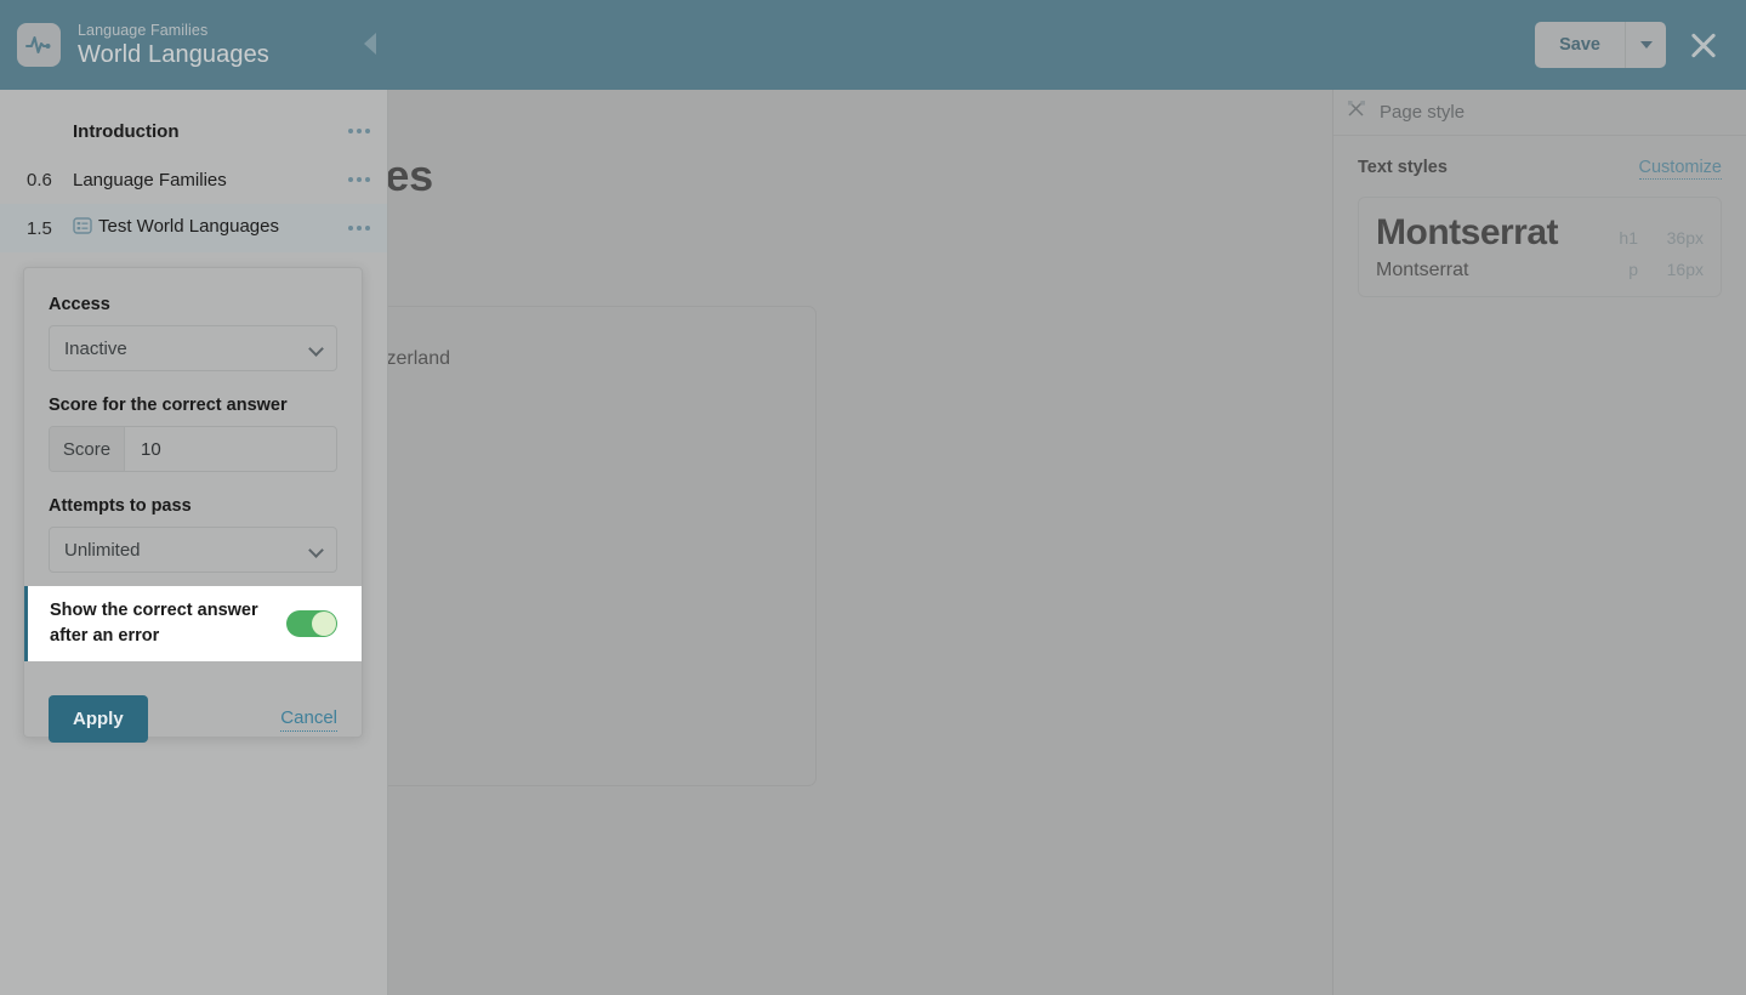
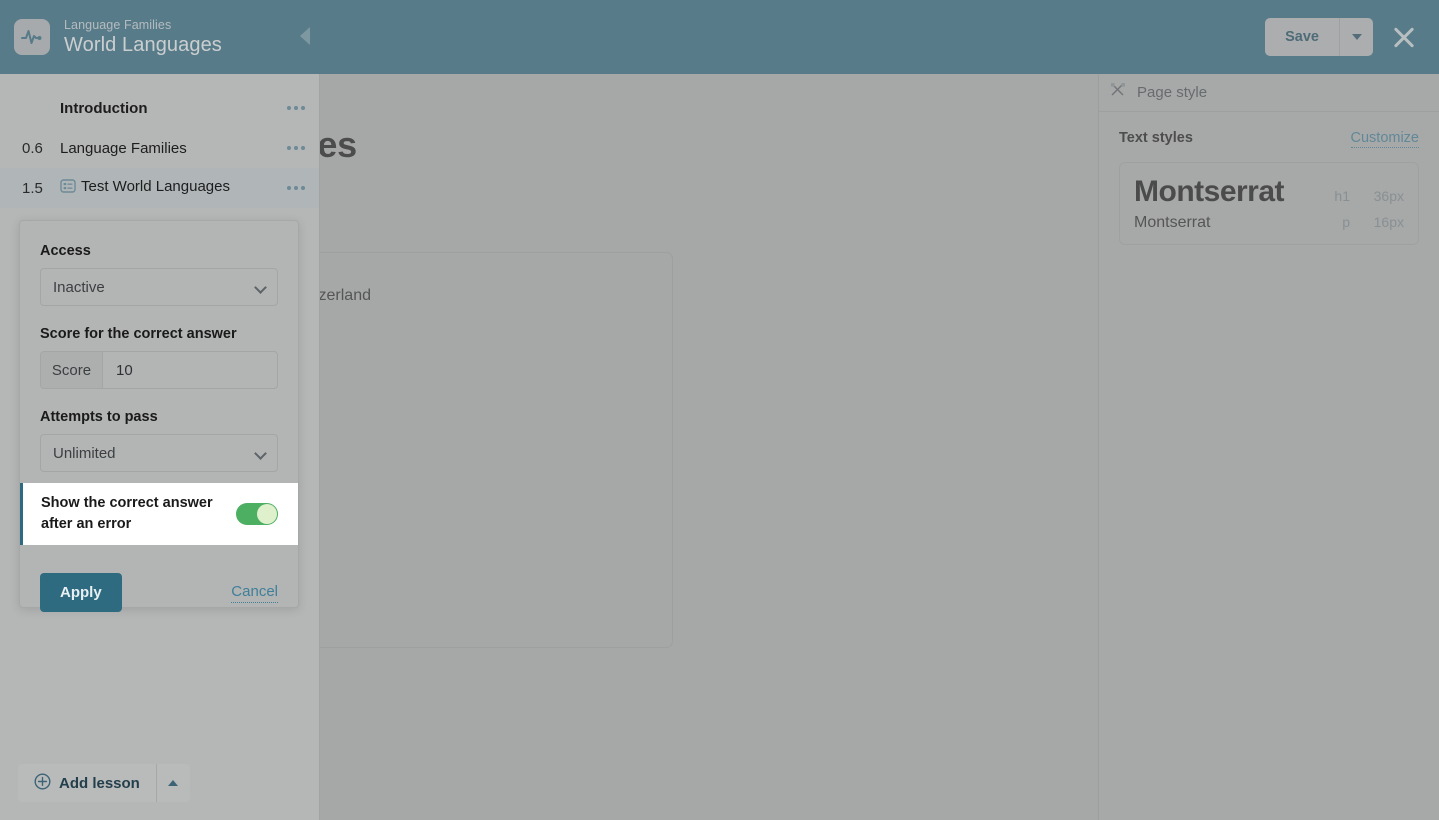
  Page style
  Text styles
  Customize
  Montserrat
  h1
  36px
  Montserrat
  p
  16px
  Language Families
  World Languages
  Save
  Introduction
  0.6
  Language Families
  1.5
  Test World Languages
+ Add lesson
  Access
  Inactive
  Score for the correct answer
  Score
  10
  Attempts to pass
  Unlimited
  Show the correct answer after an error
  Apply
  Cancel
